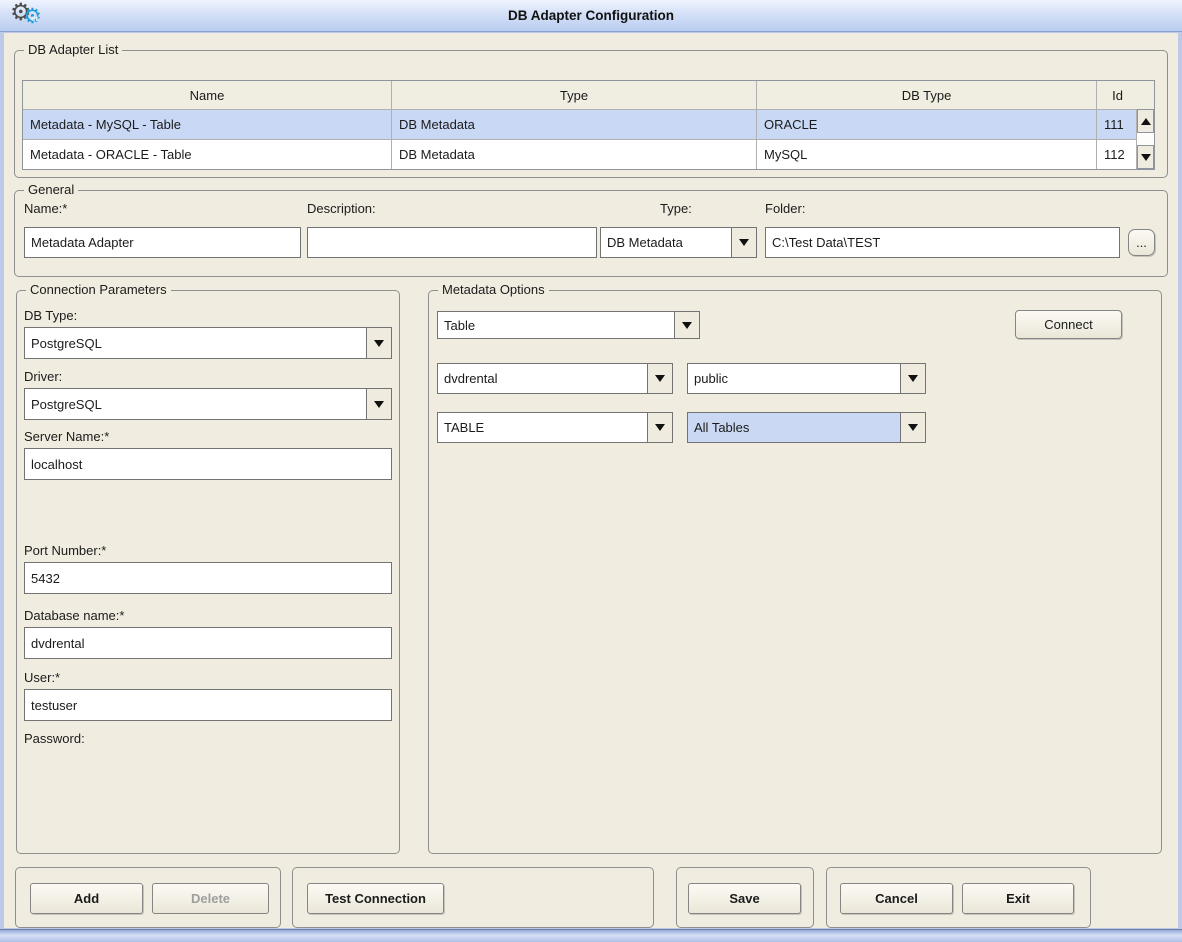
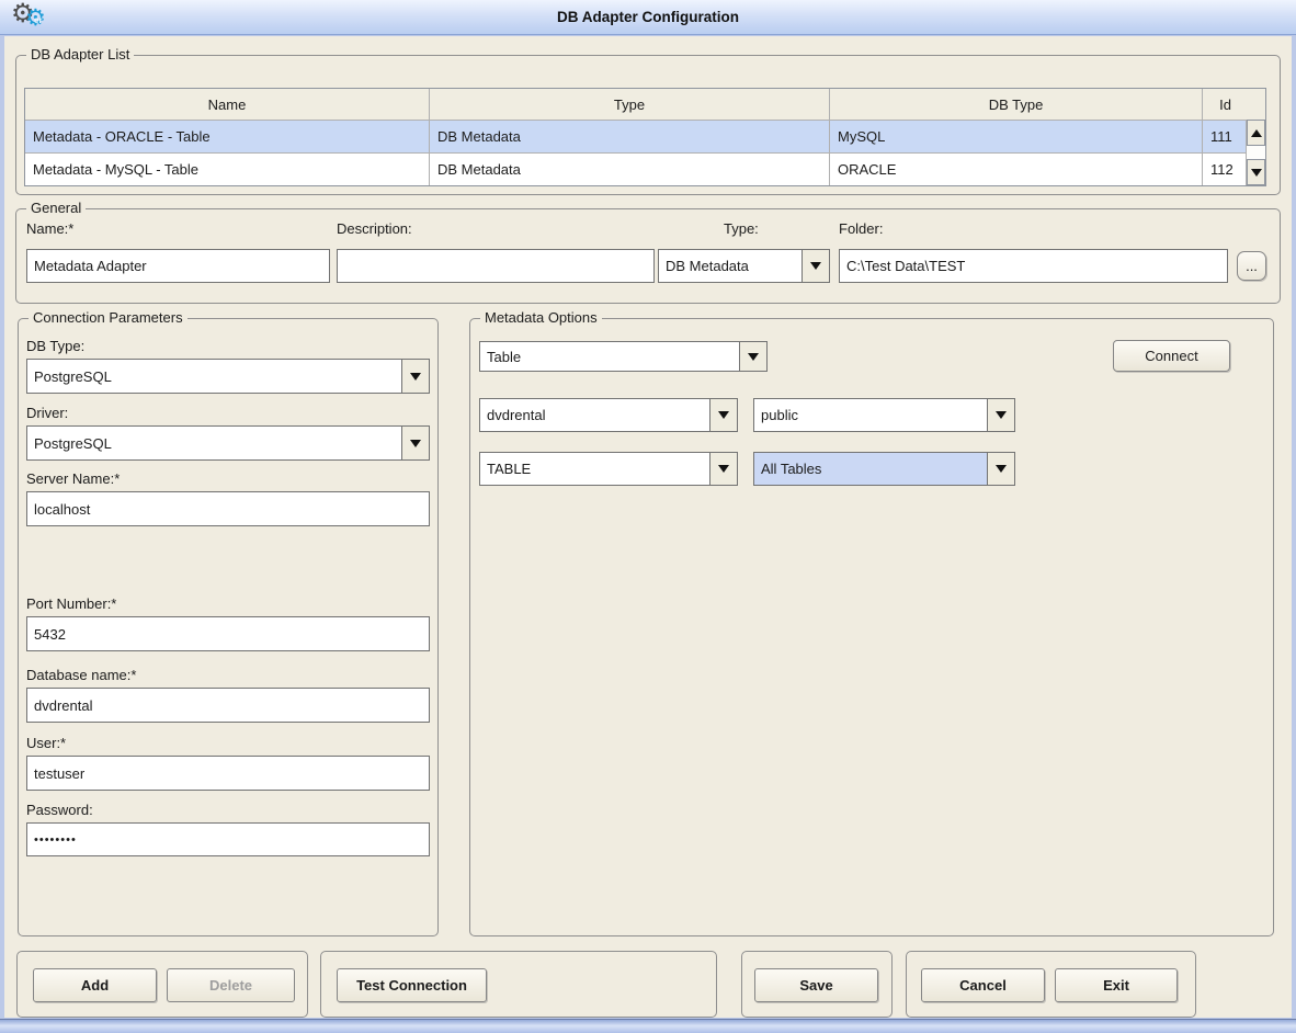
  er
  DB Adapter Configuration
  DB Adapter List
  Name
  Type
  DB Type
  Id
- Metadata - MySQL - Table
+ Metadata - ORACLE - Table
  DB Metadata
- ORACLE
+ MySQL
  111
- Metadata - ORACLE - Table
+ Metadata - MySQL - Table
  DB Metadata
- MySQL
+ ORACLE
  112
  General
  Name:*
  Metadata Adapter
  Description:
  Type:
  DB Metadata
  Folder:
  C:\Test Data\TEST
  ...
  Connection Parameters
  DB Type:
  PostgreSQL
  Driver:
  PostgreSQL
  Server Name:*
  localhost
  Port Number:*
  5432
  Database name:*
  dvdrental
  User:*
  testuser
  Password:
+ ••••••••
  Metadata Options
  Table
  Connect
  dvdrental
  public
  TABLE
  All Tables
  Add
  Delete
  Test Connection
  Save
  Cancel
  Exit
